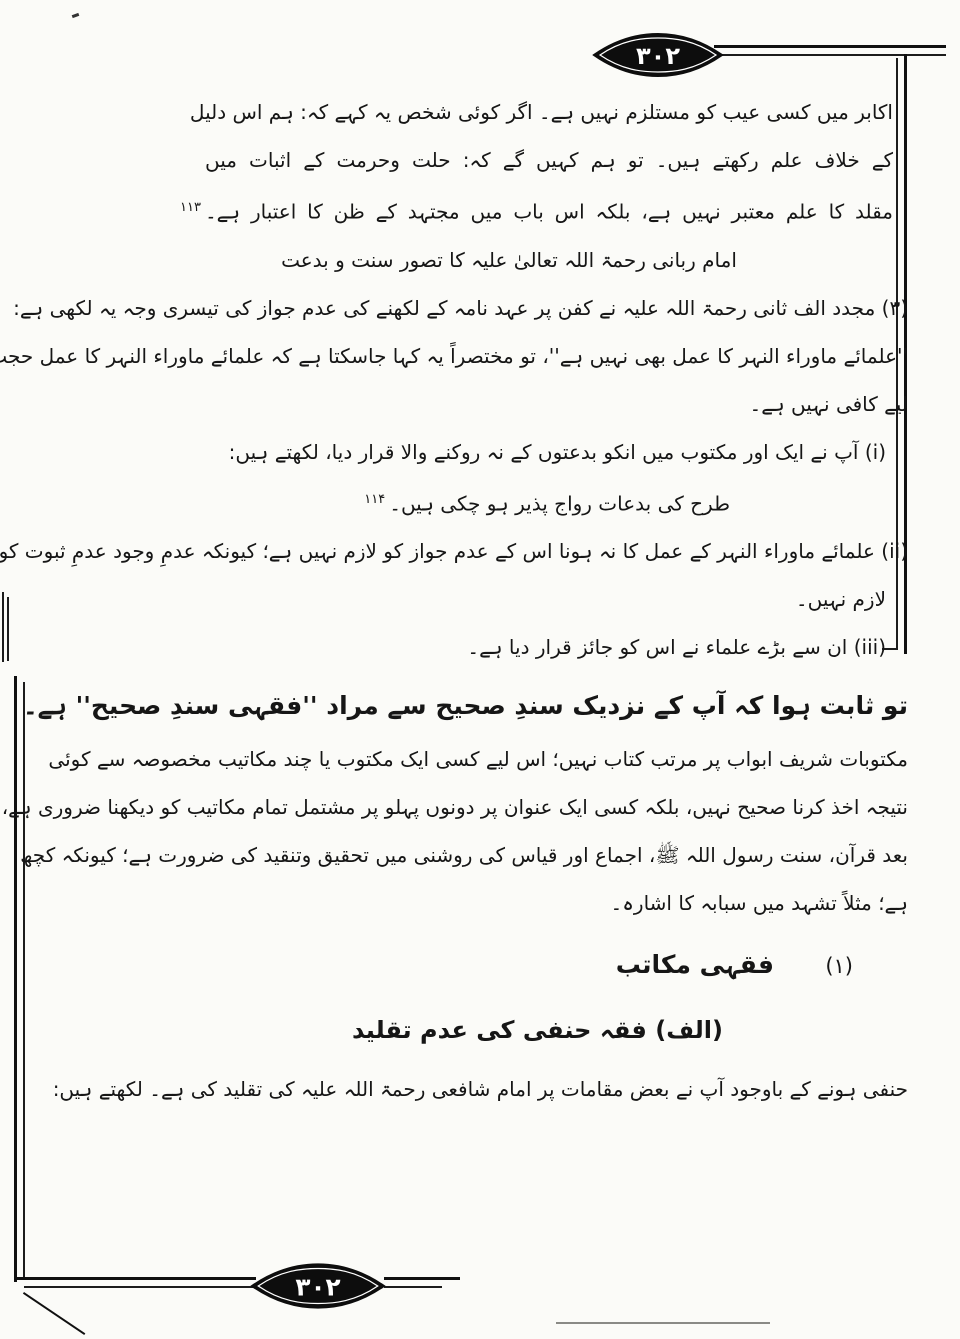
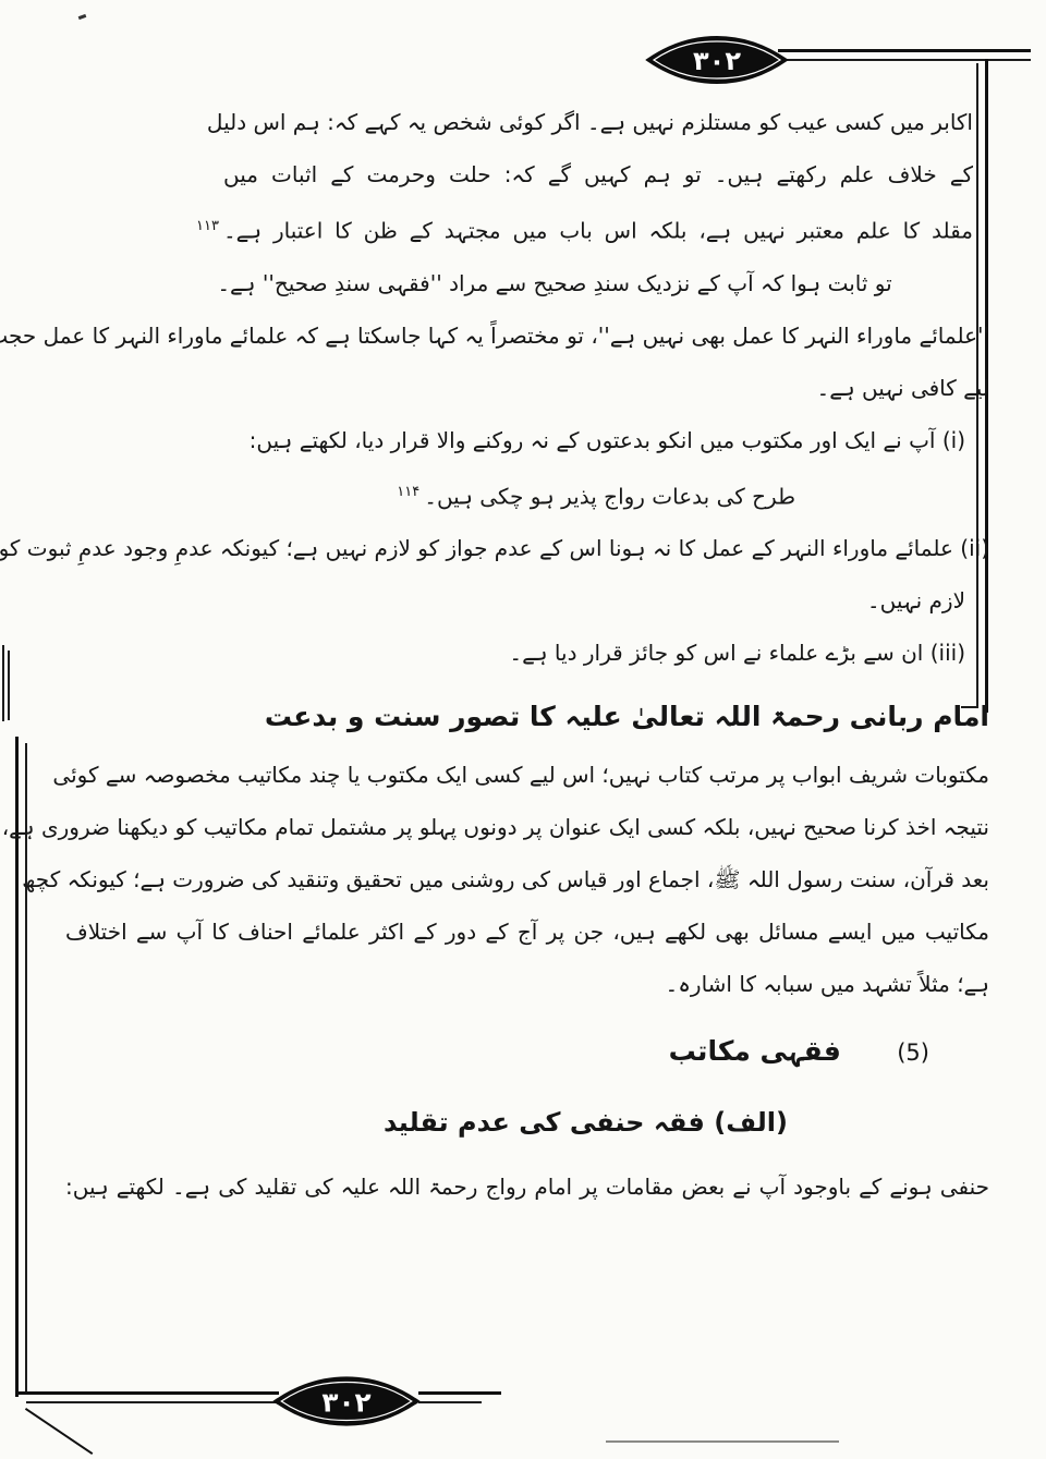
  ۳۰۲
  ۳۰۲
  اکابر میں کسی عیب کو مستلزم نہیں ہے۔ اگر کوئی شخص یہ کہے کہ: ہم اس دلیل
  کے خلاف علم رکھتے ہیں۔ تو ہم کہیں گے کہ: حلت وحرمت کے اثبات میں
  مقلد کا علم معتبر نہیں ہے، بلکہ اس باب میں مجتہد کے ظن کا اعتبار ہے۔۱۱۳
- امام ربانی رحمۃ اللہ تعالیٰ علیہ کا تصور سنت و بدعت
+ تو ثابت ہوا کہ آپ کے نزدیک سندِ صحیح سے مراد ''فقہی سندِ صحیح'' ہے۔
- (۳) مجدد الف ثانی رحمۃ اللہ علیہ نے کفن پر عہد نامہ کے لکھنے کی عدم جواز کی تیسری وجہ یہ لکھی ہے:
  ''علمائے ماوراء النہر کا عمل بھی نہیں ہے''، تو مختصراً یہ کہا جاسکتا ہے کہ علمائے ماوراء النہر کا عمل حج
  لیے کافی نہیں ہے۔
  (i) آپ نے ایک اور مکتوب میں انکو بدعتوں کے نہ روکنے والا قرار دیا، لکھتے ہیں:
  طرح کی بدعات رواج پذیر ہو چکی ہیں۔۱۱۴
  (ii) علمائے ماوراء النہر کے عمل کا نہ ہونا اس کے عدم جواز کو لازم نہیں ہے؛ کیونکہ عدمِ وجود عدمِ ثبوت کو
  لازم نہیں۔
  (iii) ان سے بڑے علماء نے اس کو جائز قرار دیا ہے۔
- تو ثابت ہوا کہ آپ کے نزدیک سندِ صحیح سے مراد ''فقہی سندِ صحیح'' ہے۔
+ امام ربانی رحمۃ اللہ تعالیٰ علیہ کا تصور سنت و بدعت
  مکتوبات شریف ابواب پر مرتب کتاب نہیں؛ اس لیے کسی ایک مکتوب یا چند مکاتیب مخصوصہ سے کوئی
  نتیجہ اخذ کرنا صحیح نہیں، بلکہ کسی ایک عنوان پر دونوں پہلو پر مشتمل تمام مکاتیب کو دیکھنا ضروری ہے،
  بعد قرآن، سنت رسول اللہ ﷺ، اجماع اور قیاس کی روشنی میں تحقیق وتنقید کی ضرورت ہے؛ کیونکہ کچھ
+ مکاتیب میں ایسے مسائل بھی لکھے ہیں، جن پر آج کے دور کے اکثر علمائے احناف کا آپ سے اختلاف
  ہے؛ مثلاً تشہد میں سبابہ کا اشارہ۔
- (۱) فقہی مکاتب
+ (5) فقہی مکاتب
  (الف) فقہ حنفی کی عدم تقلید
- حنفی ہونے کے باوجود آپ نے بعض مقامات پر امام شافعی رحمۃ اللہ علیہ کی تقلید کی ہے۔ لکھتے ہیں:
+ حنفی ہونے کے باوجود آپ نے بعض مقامات پر امام رواج رحمۃ اللہ علیہ کی تقلید کی ہے۔ لکھتے ہیں:
